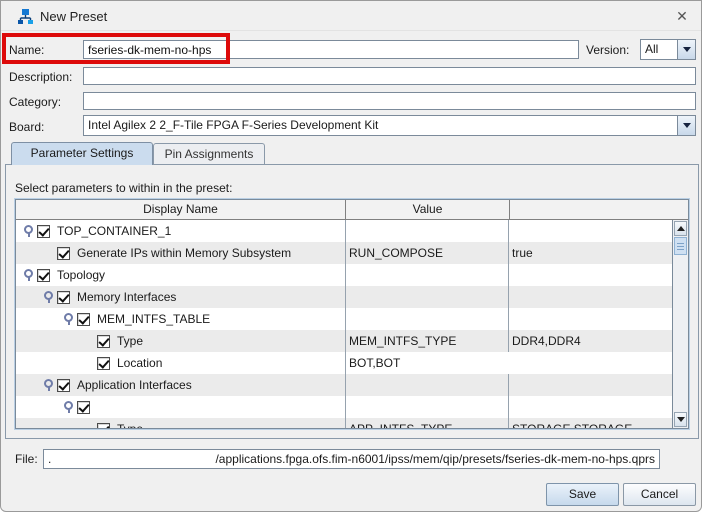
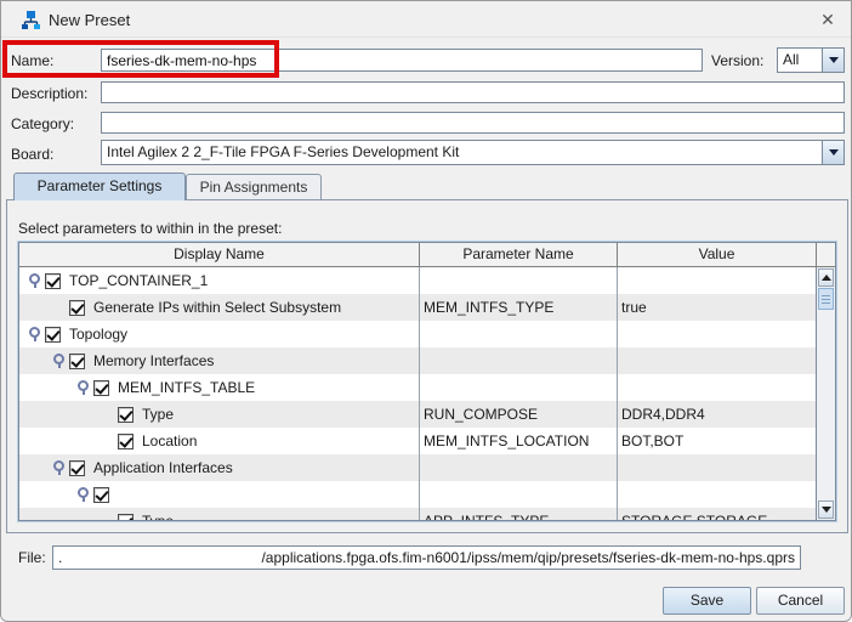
  New Preset
  ✕
  Name:
  fseries-dk-mem-no-hps
  Version:
  All
  Description:
  Category:
  Board:
  Intel Agilex 2 2_F-Tile FPGA F-Series Development Kit
  Parameter Settings
  Pin Assignments
  Select parameters to within in the preset:
  Display Name
+ Parameter Name
  Value
  TOP_CONTAINER_1
- Generate IPs within Memory Subsystem
+ Generate IPs within Select Subsystem
- RUN_COMPOSE
+ MEM_INTFS_TYPE
  true
  Topology
  Memory Interfaces
  MEM_INTFS_TABLE
  Type
- MEM_INTFS_TYPE
+ RUN_COMPOSE
  DDR4,DDR4
  Location
+ MEM_INTFS_LOCATION
  BOT,BOT
  Application Interfaces
  File:
  .
  /applications.fpga.ofs.fim-n6001/ipss/mem/qip/presets/fseries-dk-mem-no-hps.qprs
  Save
  Cancel
